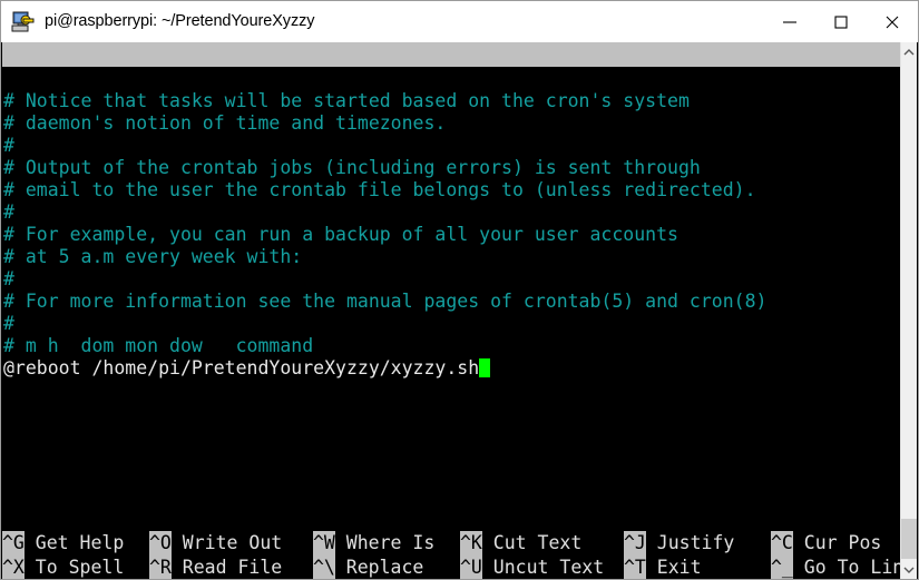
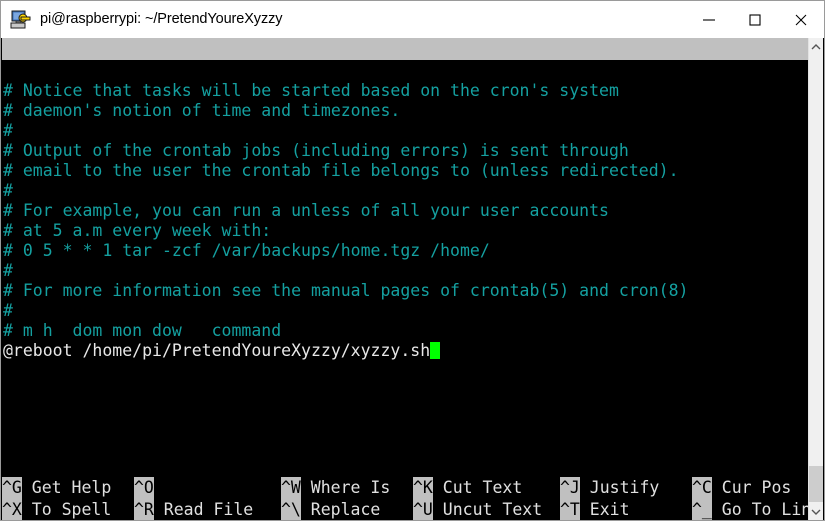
  pi@raspberrypi: ~/PretendYoureXyzzy
  /tmp/crontab.nwE0m1/crontab
  # Notice that tasks will be started based on the cron's system
  # daemon's notion of time and timezones.
  #
  # Output of the crontab jobs (including errors) is sent through
  # email to the user the crontab file belongs to (unless redirected).
  #
- # For example, you can run a backup of all your user accounts
+ # For example, you can run a unless of all your user accounts
  # at 5 a.m every week with:
+ # 0 5 * * 1 tar -zcf /var/backups/home.tgz /home/
  #
  # For more information see the manual pages of crontab(5) and cron(8)
  #
  # m h dom mon dow command
  @reboot /home/pi/PretendYoureXyzzy/xyzzy.sh
  ^G
  Get Help
  ^O
- Write Out
  ^W
  Where Is
  ^K
  Cut Text
  ^J
  Justify
  ^C
  Cur Pos
  ^X
  To Spell
  ^R
  Read File
  ^\
  Replace
  ^U
  Uncut Text
  ^T
  Exit
  ^_
  Go To Lin
